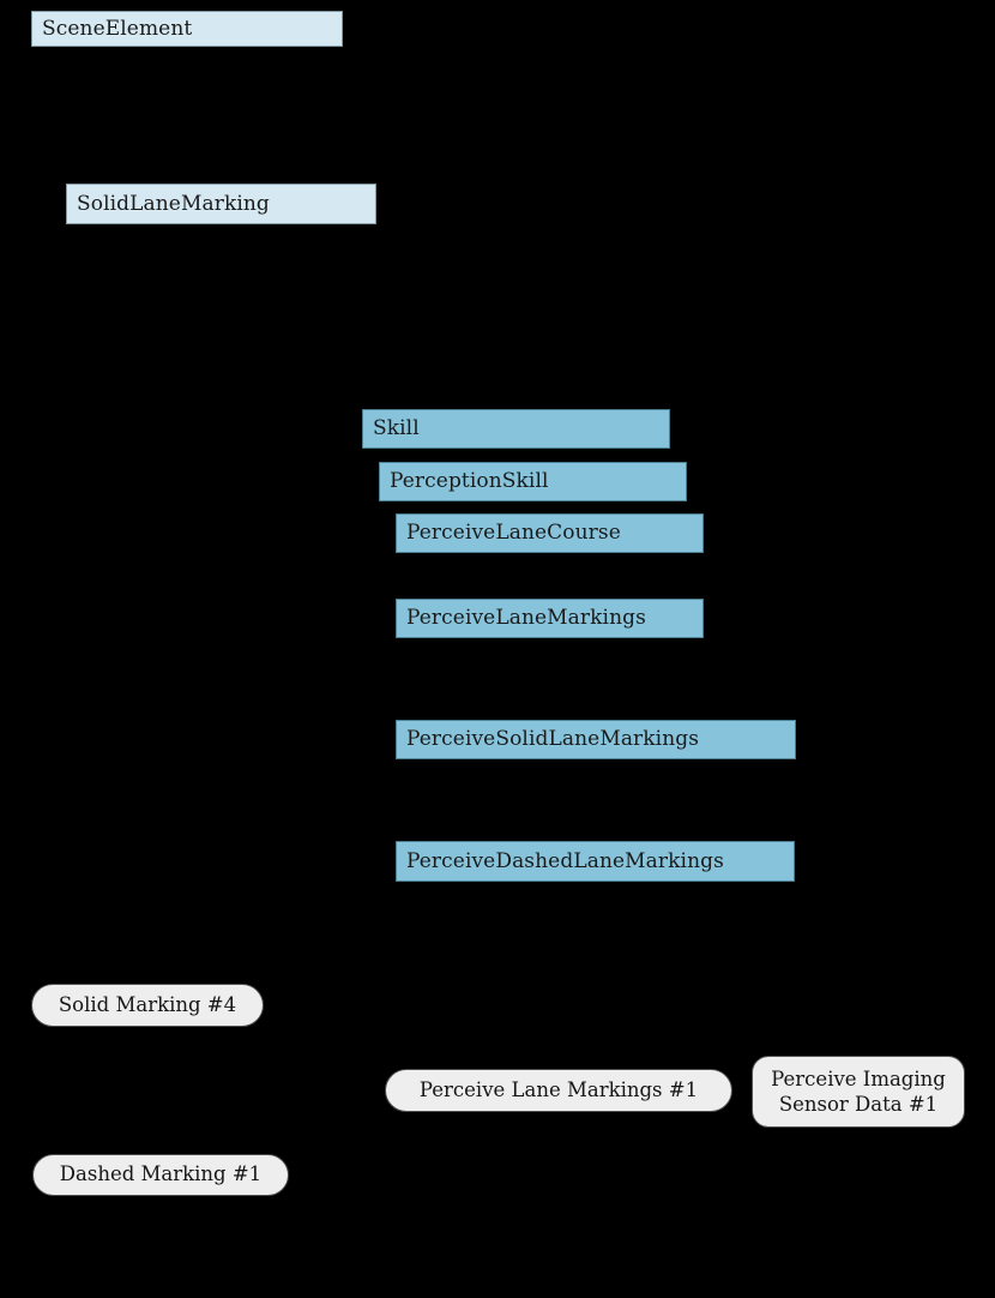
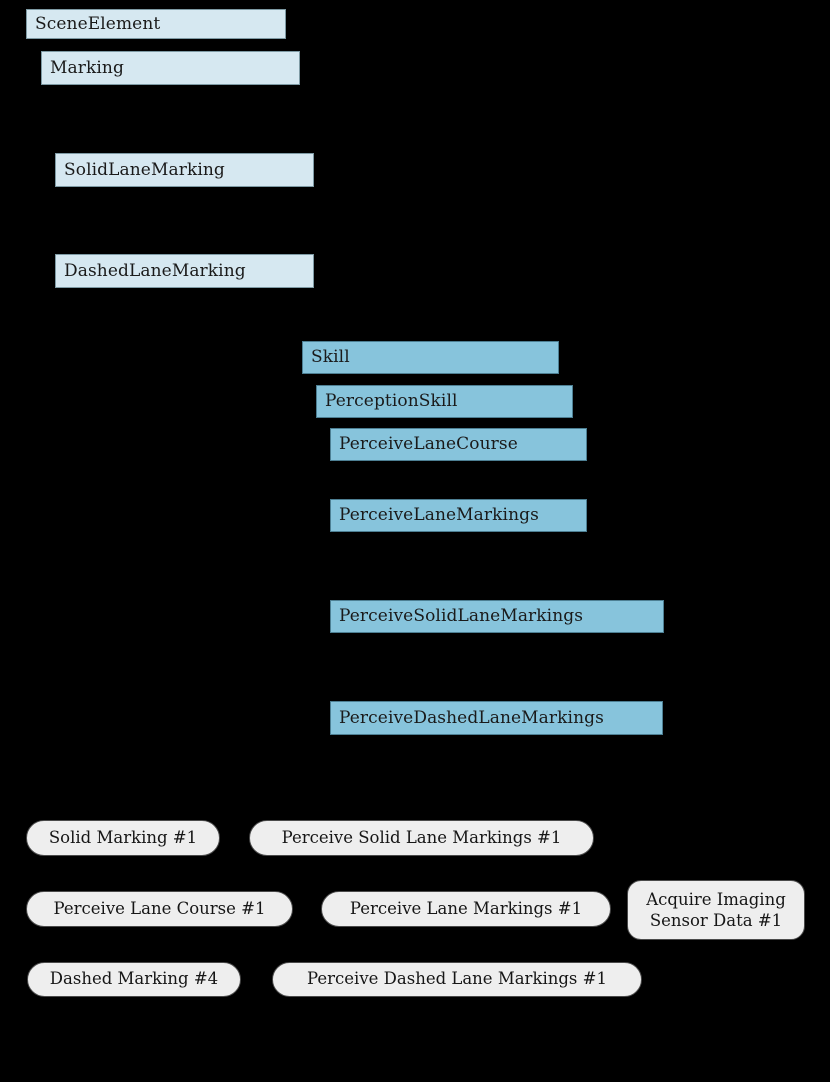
  SceneElement
+ Marking
  SolidLaneMarking
+ DashedLaneMarking
  Skill
  PerceptionSkill
  PerceiveLaneCourse
  PerceiveLaneMarkings
  PerceiveSolidLaneMarkings
  PerceiveDashedLaneMarkings
- Solid Marking #4
+ Solid Marking #1
+ Perceive Solid Lane Markings #1
+ Perceive Lane Course #1
  Perceive Lane Markings #1
- Perceive Imaging Sensor Data #1
+ Acquire Imaging Sensor Data #1
- Dashed Marking #1
+ Dashed Marking #4
+ Perceive Dashed Lane Markings #1
